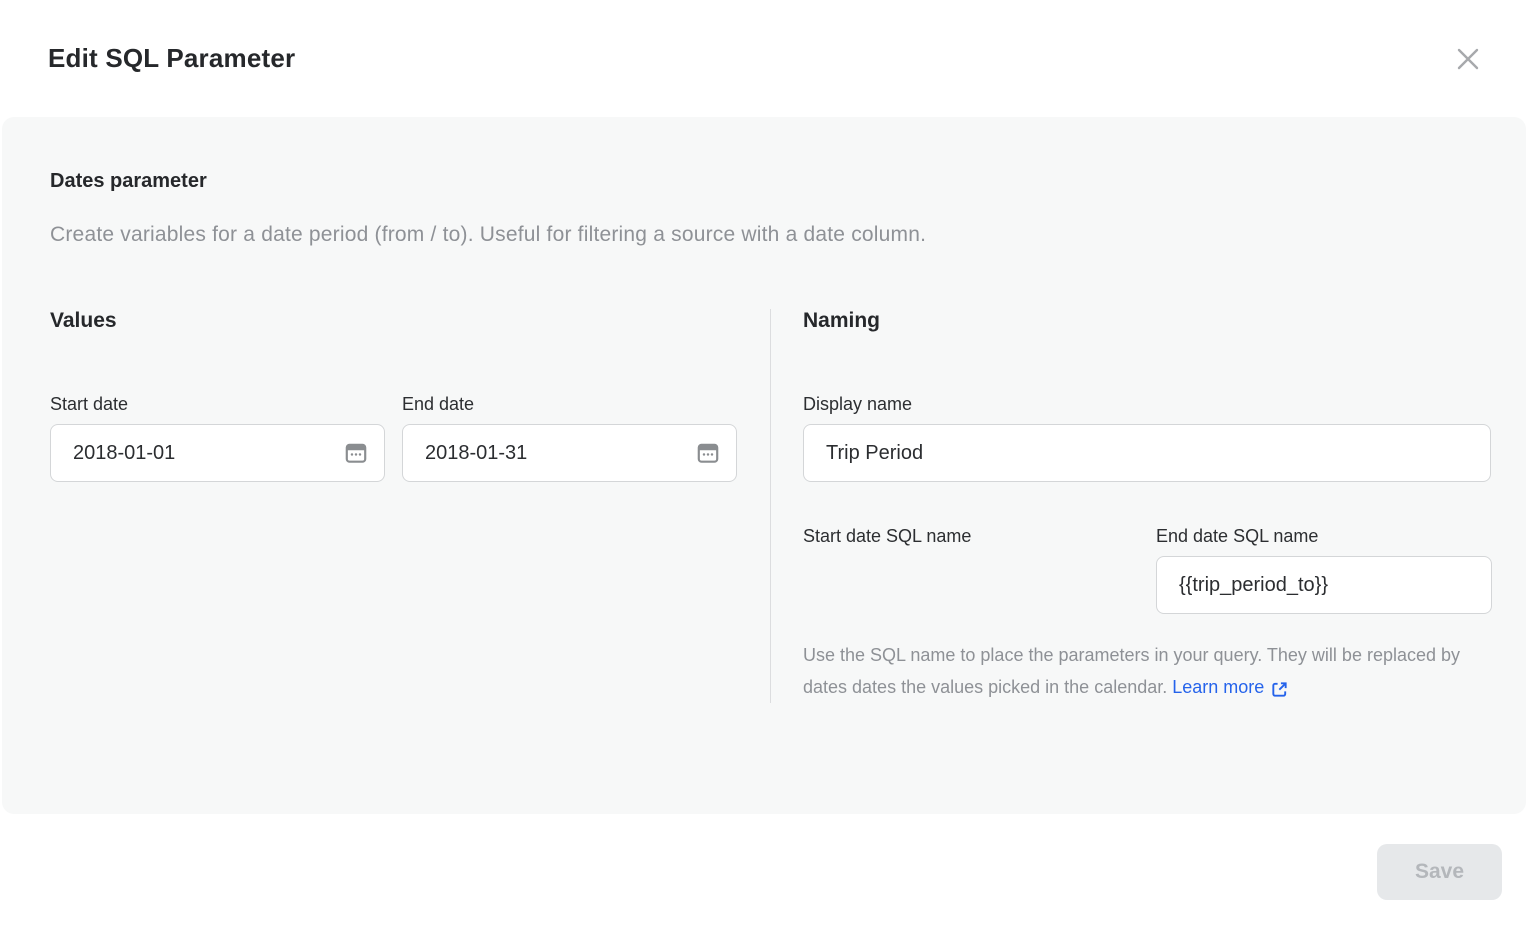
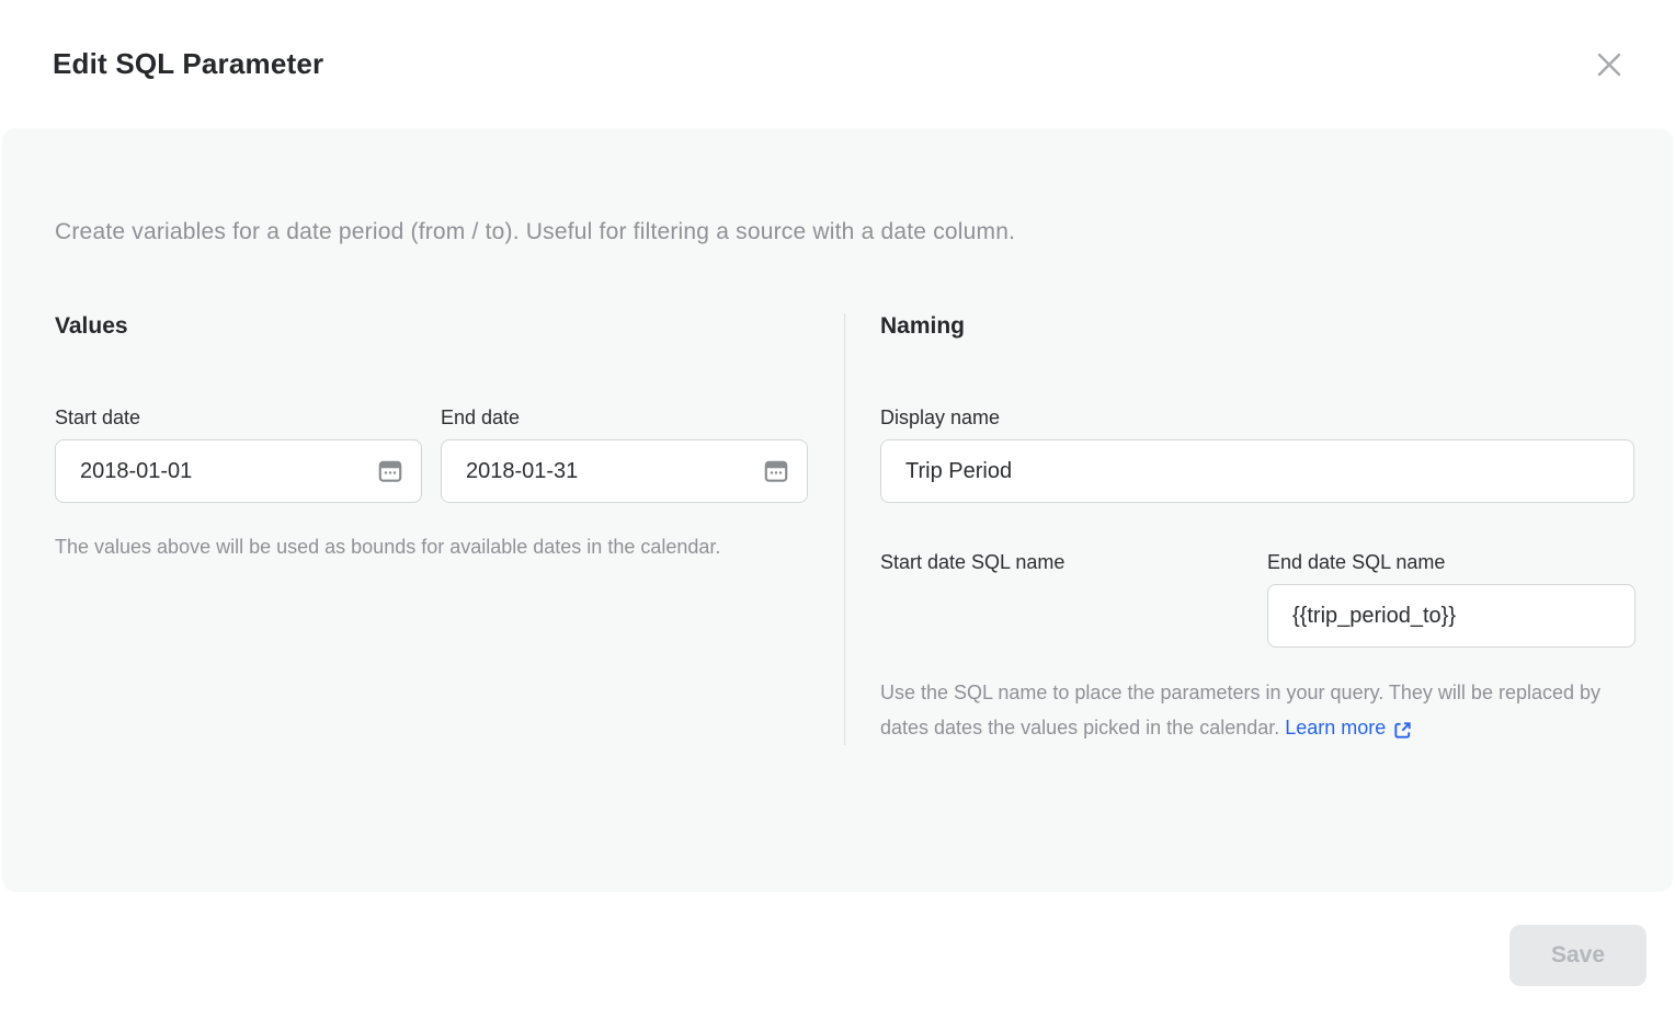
  Edit SQL Parameter
- Dates parameter
  Create variables for a date period (from / to). Useful for filtering a source with a date column.
  Values
  Start date
  2018-01-01
  End date
  2018-01-31
+ The values above will be used as bounds for available dates in the calendar.
  Naming
  Display name
  Trip Period
  Start date SQL name
  End date SQL name
  {{trip_period_to}}
  Use the SQL name to place the parameters in your query. They will be replaced by dates dates the values picked in the calendar.
  Learn more
  Save
